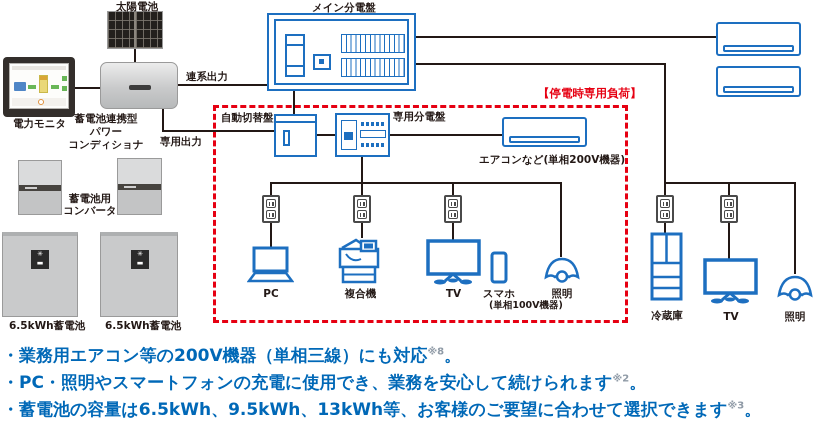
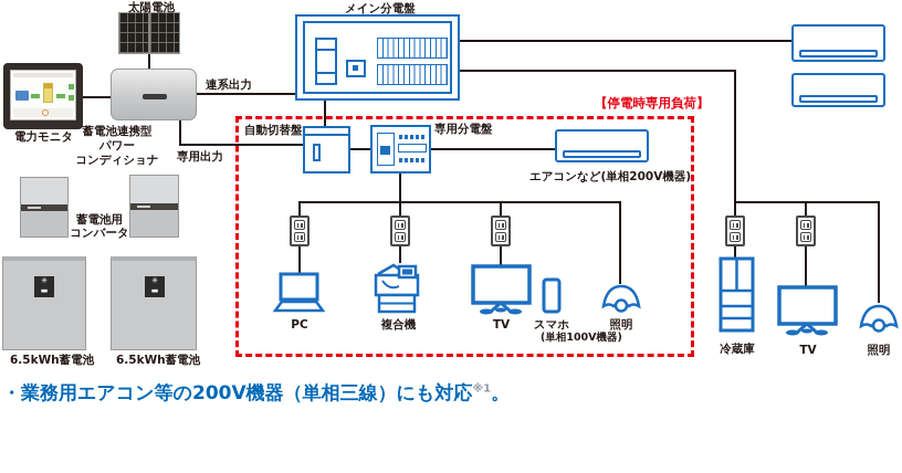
  ✳
  ▬
  ✳
  ▬
  太陽電池
  電力モニタ
  蓄電池連携型
  パワー
  コンディショナ
  連系出力
  専用出力
  蓄電池用
  コンバータ
  6.5kWh蓄電池
  6.5kWh蓄電池
  メイン分電盤
  自動切替盤
  専用分電盤
  【停電時専用負荷】
  エアコンなど(単相200V機器)
  PC
  複合機
  TV
  スマホ
  (単相100V機器)
  照明
  冷蔵庫
  TV
  照明
- ・業務用エアコン等の200V機器（単相三線）にも対応※8。
+ ・業務用エアコン等の200V機器（単相三線）にも対応※1。
- ・PC・照明やスマートフォンの充電に使用でき、業務を安心して続けられます※2。
- ・蓄電池の容量は6.5kWh、9.5kWh、13kWh等、お客様のご要望に合わせて選択できます※3。
